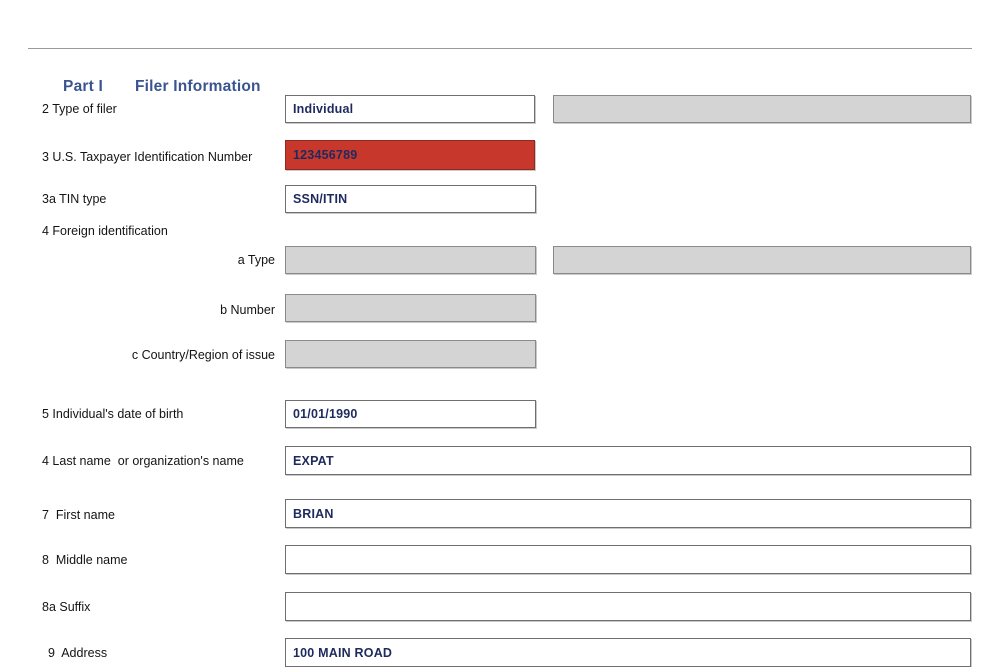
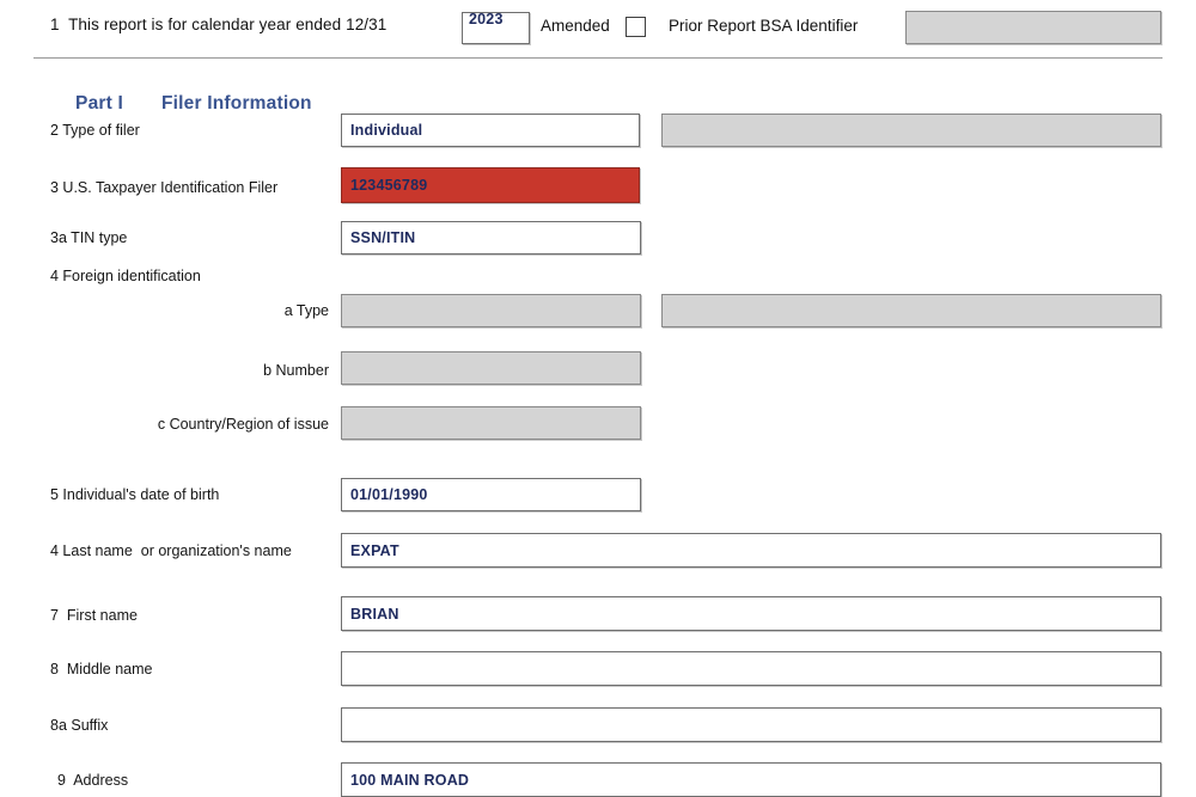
+ 1 This report is for calendar year ended 12/31
+ 2023
+ Amended
+ Prior Report BSA Identifier
  Part I Filer Information
  2 Type of filer
  Individual
- 3 U.S. Taxpayer Identification Number
+ 3 U.S. Taxpayer Identification Filer
  123456789
  3a TIN type
  SSN/ITIN
  4 Foreign identification
  a Type
  b Number
  c Country/Region of issue
  5 Individual's date of birth
  01/01/1990
  4 Last name or organization's name
  EXPAT
  7 First name
  BRIAN
  8 Middle name
  8a Suffix
  9 Address
  100 MAIN ROAD
